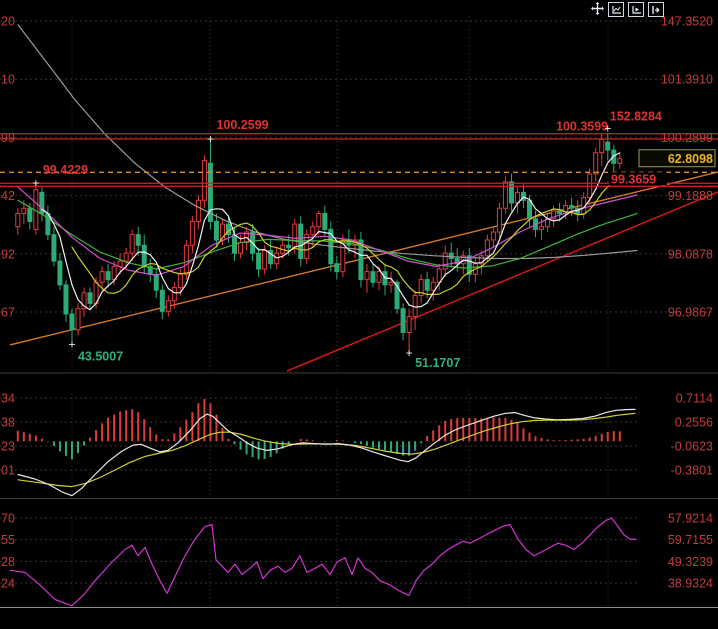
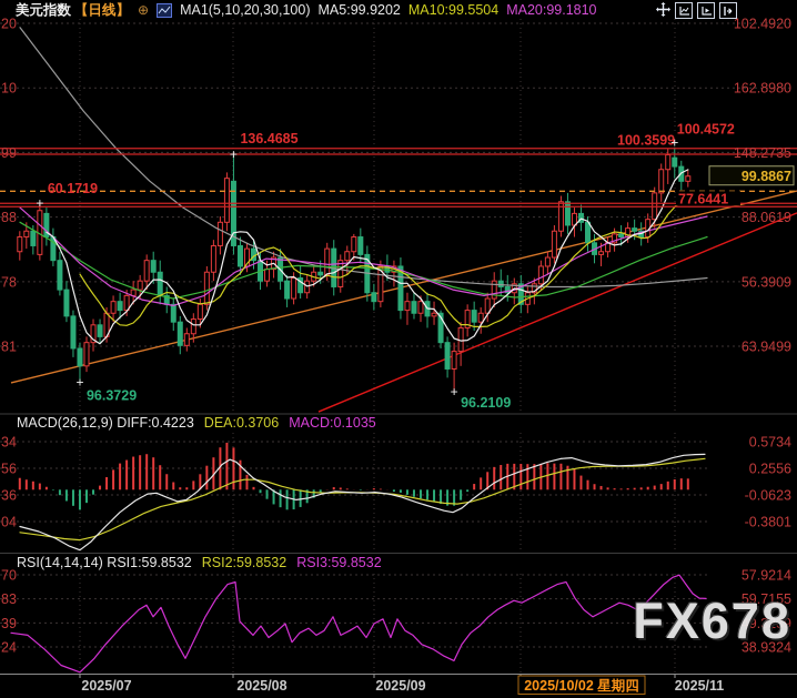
  100.3599
- 99.3659
+ 77.6441
  +
- 99.4229
+ 60.1719
  +
- 100.2599
+ 136.4685
  +
- 152.8284
+ 100.4572
  +
- 43.5007
+ 96.3729
  +
- 51.1707
+ 96.2109
- 147.3520
+ 102.4920
  20
- 101.3910
+ 162.8980
  10
- 100.2899
+ 148.2735
  99
- 99.1888
+ 88.0619
- 42
+ 88
- 98.0878
+ 56.3909
- 92
+ 78
- 96.9867
+ 63.9499
- 67
+ 81
- 0.7114
+ 0.5734
  34
  0.2556
- 38
+ 56
  -0.0623
- 23
+ 36
  -0.3801
- 01
+ 04
  57.9214
  70
  59.7155
- 55
+ 83
  49.3239
- 28
+ 39
  38.9324
  24
- 62.8098
+ 99.8867
+ 2025/07
+ 2025/08
+ 2025/09
+ 2025/11
+ 2025/10/02 星期四
+ 美元指数
+ 【日线】
+ ⊕
+ MA1(5,10,20,30,100)
+ MA5:99.9202
+ MA10:99.5504
+ MA20:99.1810
+ MACD(26,12,9) DIFF:0.4223
+ DEA:0.3706
+ MACD:0.1035
+ RSI(14,14,14) RSI1:59.8532
+ RSI2:59.8532
+ RSI3:59.8532
+ FX678
